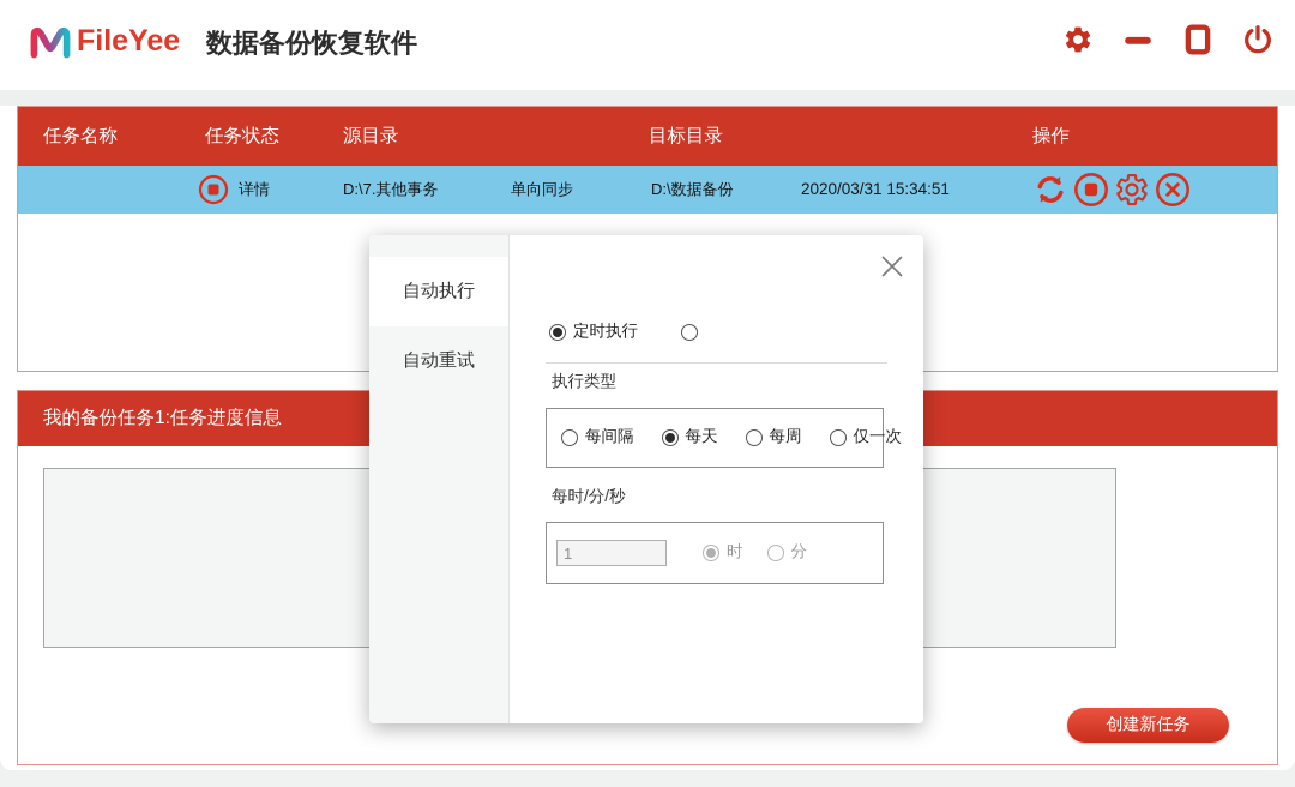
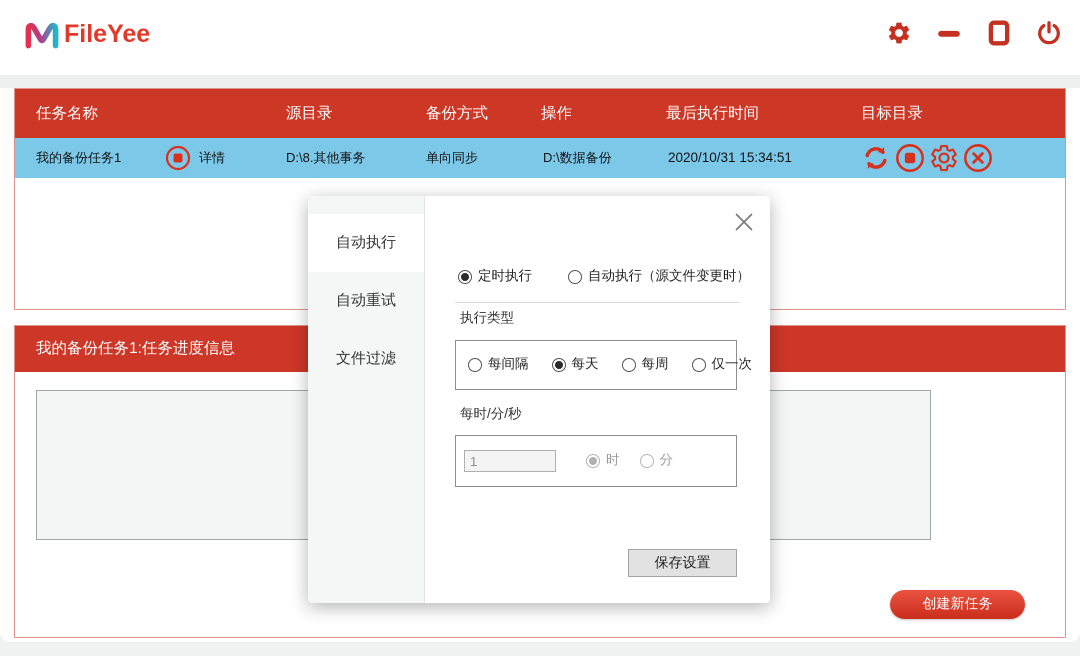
  FileYee
- 数据备份恢复软件
  任务名称
- 任务状态
  源目录
+ 备份方式
- 目标目录
+ 操作
+ 最后执行时间
- 操作
+ 目标目录
+ 我的备份任务1
  详情
- D:\7.其他事务
+ D:\8.其他事务
  单向同步
  D:\数据备份
- 2020/03/31 15:34:51
+ 2020/10/31 15:34:51
  我的备份任务1:任务进度信息
  创建新任务
  自动执行
  自动重试
+ 文件过滤
  定时执行
+ 自动执行（源文件变更时）
  执行类型
  每间隔
  每天
  每周
  仅一次
  每时/分/秒
  1
  时
  分
+ 保存设置
